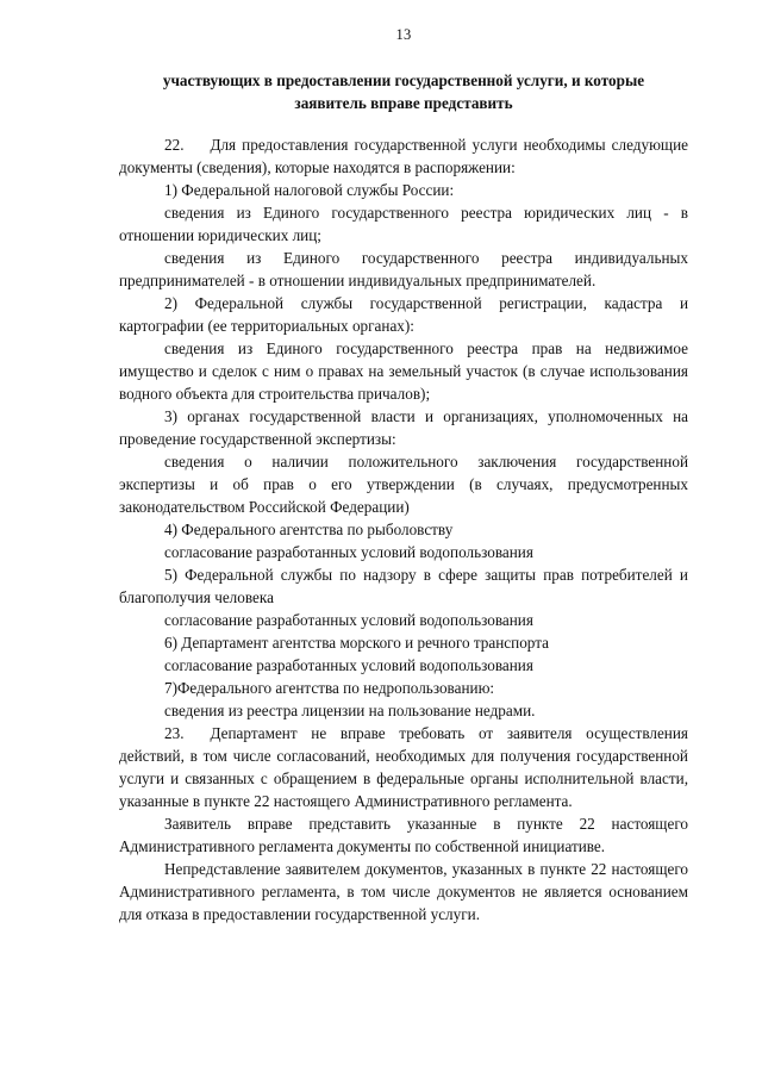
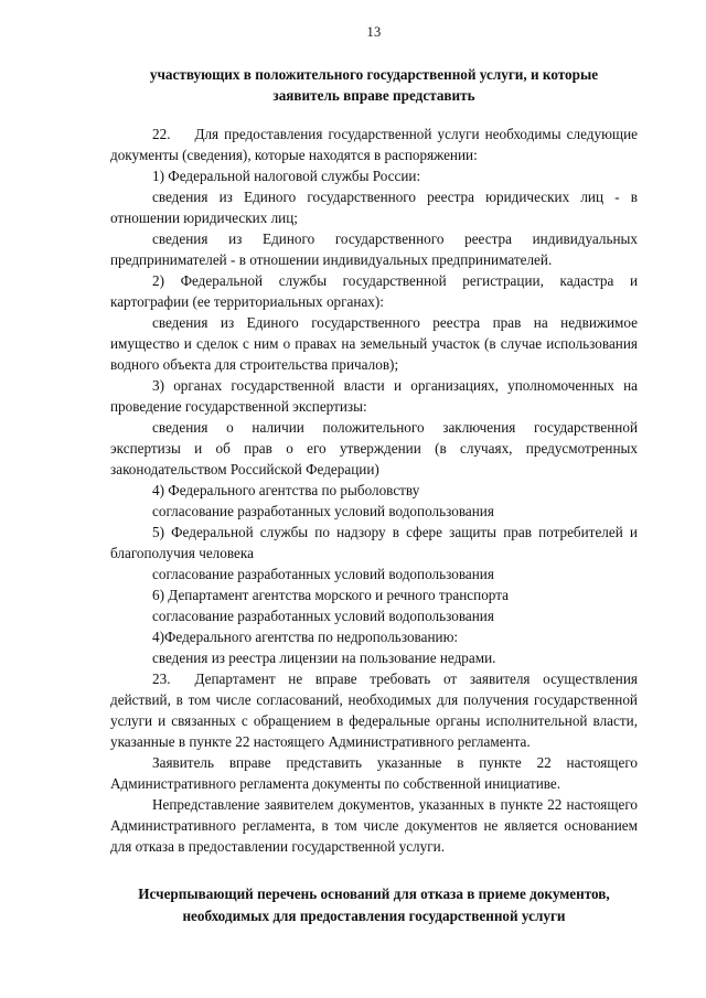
  13
- участвующих в предоставлении государственной услуги, и которые
+ участвующих в положительного государственной услуги, и которые
  заявитель вправе представить
  22. Для предоставления государственной услуги необходимы следующие документы (сведения), которые находятся в распоряжении:
  1) Федеральной налоговой службы России:
  сведения из Единого государственного реестра юридических лиц - в отношении юридических лиц;
  сведения из Единого государственного реестра индивидуальных предпринимателей - в отношении индивидуальных предпринимателей.
  2) Федеральной службы государственной регистрации, кадастра и картографии (ее территориальных органах):
  сведения из Единого государственного реестра прав на недвижимое имущество и сделок с ним о правах на земельный участок (в случае использования водного объекта для строительства причалов);
  3) органах государственной власти и организациях, уполномоченных на проведение государственной экспертизы:
  сведения о наличии положительного заключения государственной экспертизы и об прав о его утверждении (в случаях, предусмотренных законодательством Российской Федерации)
  4) Федерального агентства по рыболовству
  согласование разработанных условий водопользования
  5) Федеральной службы по надзору в сфере защиты прав потребителей и благополучия человека
  согласование разработанных условий водопользования
  6) Департамент агентства морского и речного транспорта
  согласование разработанных условий водопользования
- 7)Федерального агентства по недропользованию:
+ 4)Федерального агентства по недропользованию:
  сведения из реестра лицензии на пользование недрами.
  23. Департамент не вправе требовать от заявителя осуществления действий, в том числе согласований, необходимых для получения государственной услуги и связанных с обращением в федеральные органы исполнительной власти, указанные в пункте 22 настоящего Административного регламента.
  Заявитель вправе представить указанные в пункте 22 настоящего Административного регламента документы по собственной инициативе.
  Непредставление заявителем документов, указанных в пункте 22 настоящего Административного регламента, в том числе документов не является основанием для отказа в предоставлении государственной услуги.
+ Исчерпывающий перечень оснований для отказа в приеме документов,
+ необходимых для предоставления государственной услуги
